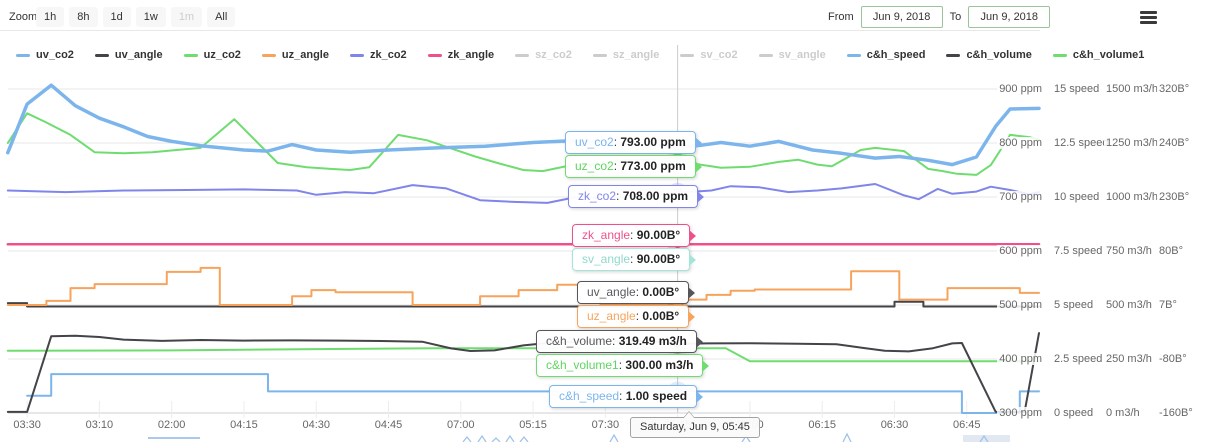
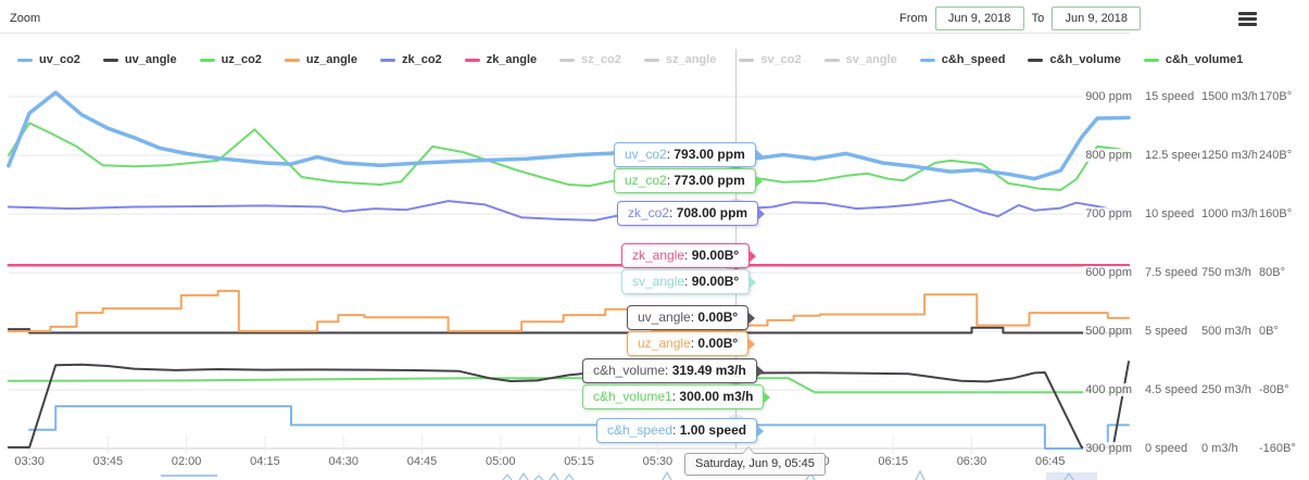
  Zoom
- 1h
- 8h
- 1d
- 1w
- 1m
- All
  From
  Jun 9, 2018
  To
  Jun 9, 2018
  uv_co2
  uv_angle
  uz_co2
  uz_angle
  zk_co2
  zk_angle
  sz_co2
  sz_angle
  sv_co2
  sv_angle
  c&h_speed
  c&h_volume
  c&h_volume1
  03:30
- 03:10
+ 03:45
  02:00
  04:15
  04:30
  04:45
- 07:00
+ 05:00
  05:15
- 07:30
+ 05:30
  06:15
  06:30
  06:45
  900 ppm
  15 speed
  1500 m3/h
- 320B°
+ 170B°
  800 ppm
  12.5 speed
  1250 m3/h
  240B°
  700 ppm
  10 speed
  1000 m3/h
- 230B°
+ 160B°
  600 ppm
  7.5 speed
  750 m3/h
  80B°
  500 ppm
  5 speed
  500 m3/h
- 7B°
+ 0B°
  400 ppm
- 2.5 speed
+ 4.5 speed
  250 m3/h
  -80B°
  300 ppm
  0 speed
  0 m3/h
  -160B°
  uv_co2: 793.00 ppm
  uz_co2: 773.00 ppm
  zk_co2: 708.00 ppm
  zk_angle: 90.00B°
  sv_angle: 90.00B°
  uv_angle: 0.00B°
  uz_angle: 0.00B°
  c&h_volume: 319.49 m3/h
  c&h_volume1: 300.00 m3/h
  c&h_speed: 1.00 speed
  Saturday, Jun 9, 05:45
